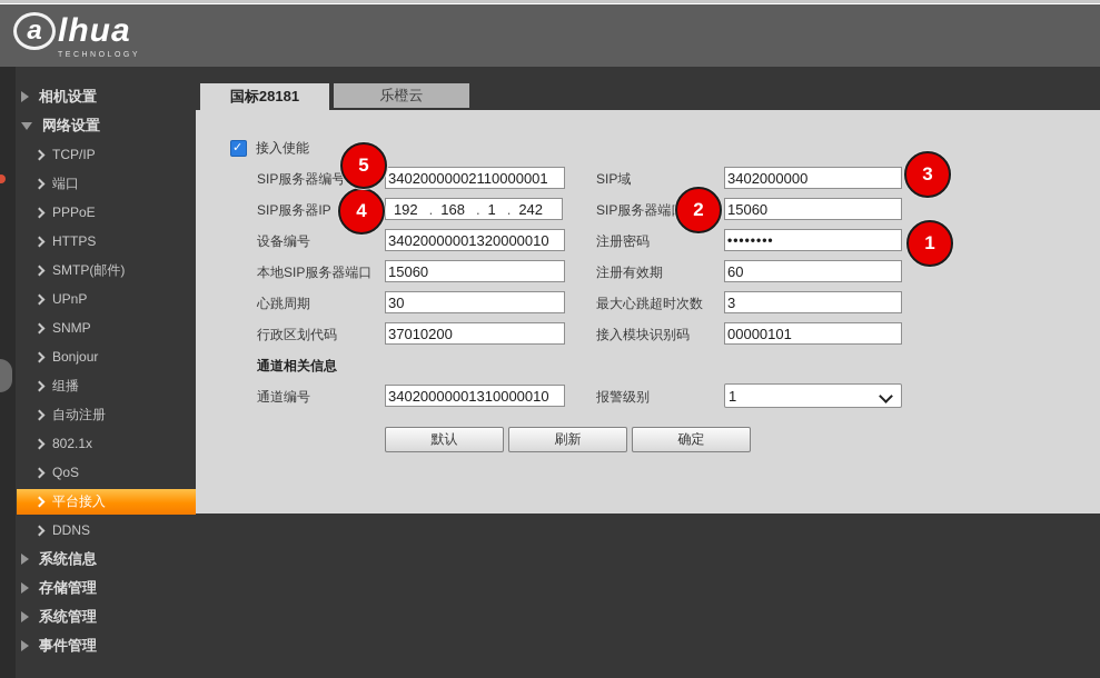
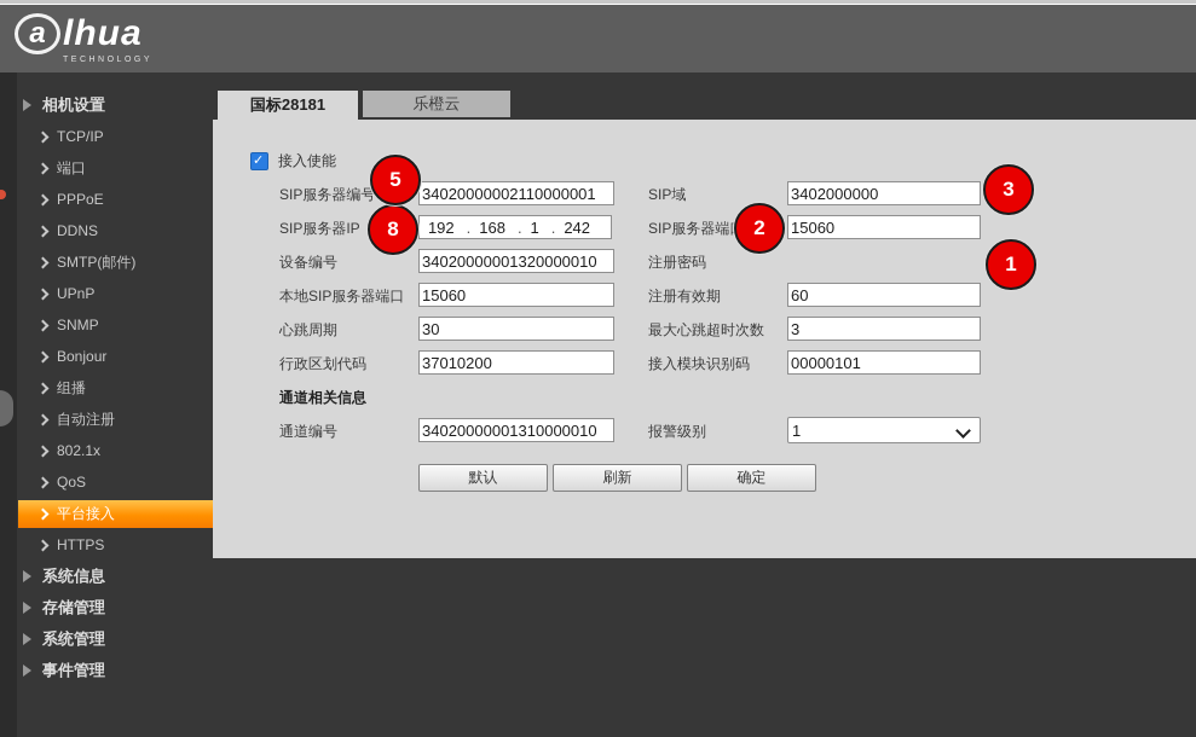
  a
  lhua
  相机设置
- 网络设置
  TCP/IP
  端口
  PPPoE
- HTTPS
+ DDNS
  SMTP(邮件)
  UPnP
  SNMP
  Bonjour
  组播
  自动注册
  802.1x
  QoS
  平台接入
- DDNS
+ HTTPS
  系统信息
  存储管理
  系统管理
  事件管理
  国标28181
  乐橙云
  接入使能
  SIP服务器编号
  34020000002110000001
  SIP域
  3402000000
  SIP服务器IP
  192
  168
  1
  242
  SIP服务器端
  15060
  设备编号
  34020000001320000010
  注册密码
- ••••••••
  本地SIP服务器端口
  15060
  注册有效期
  60
  心跳周期
  30
  最大心跳超时次数
  3
  行政区划代码
  37010200
  接入模块识别码
  00000101
  通道相关信息
  通道编号
  34020000001310000010
  报警级别
  1
  默认
  刷新
  确定
  1
  2
  3
- 4
+ 8
  5
